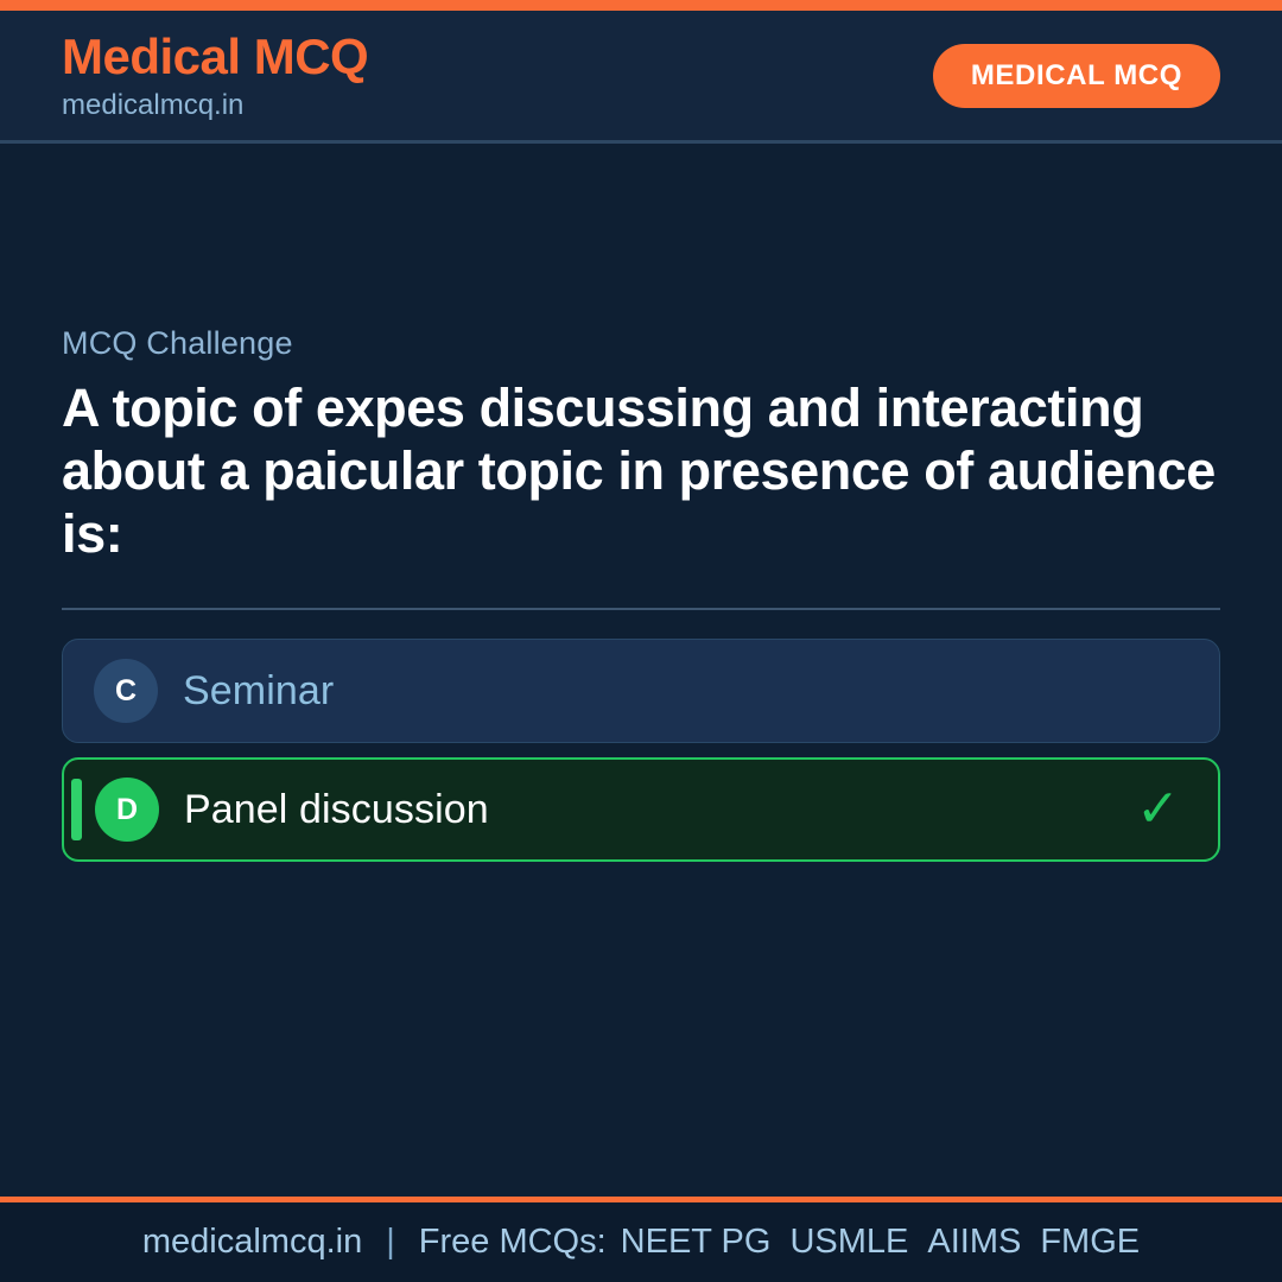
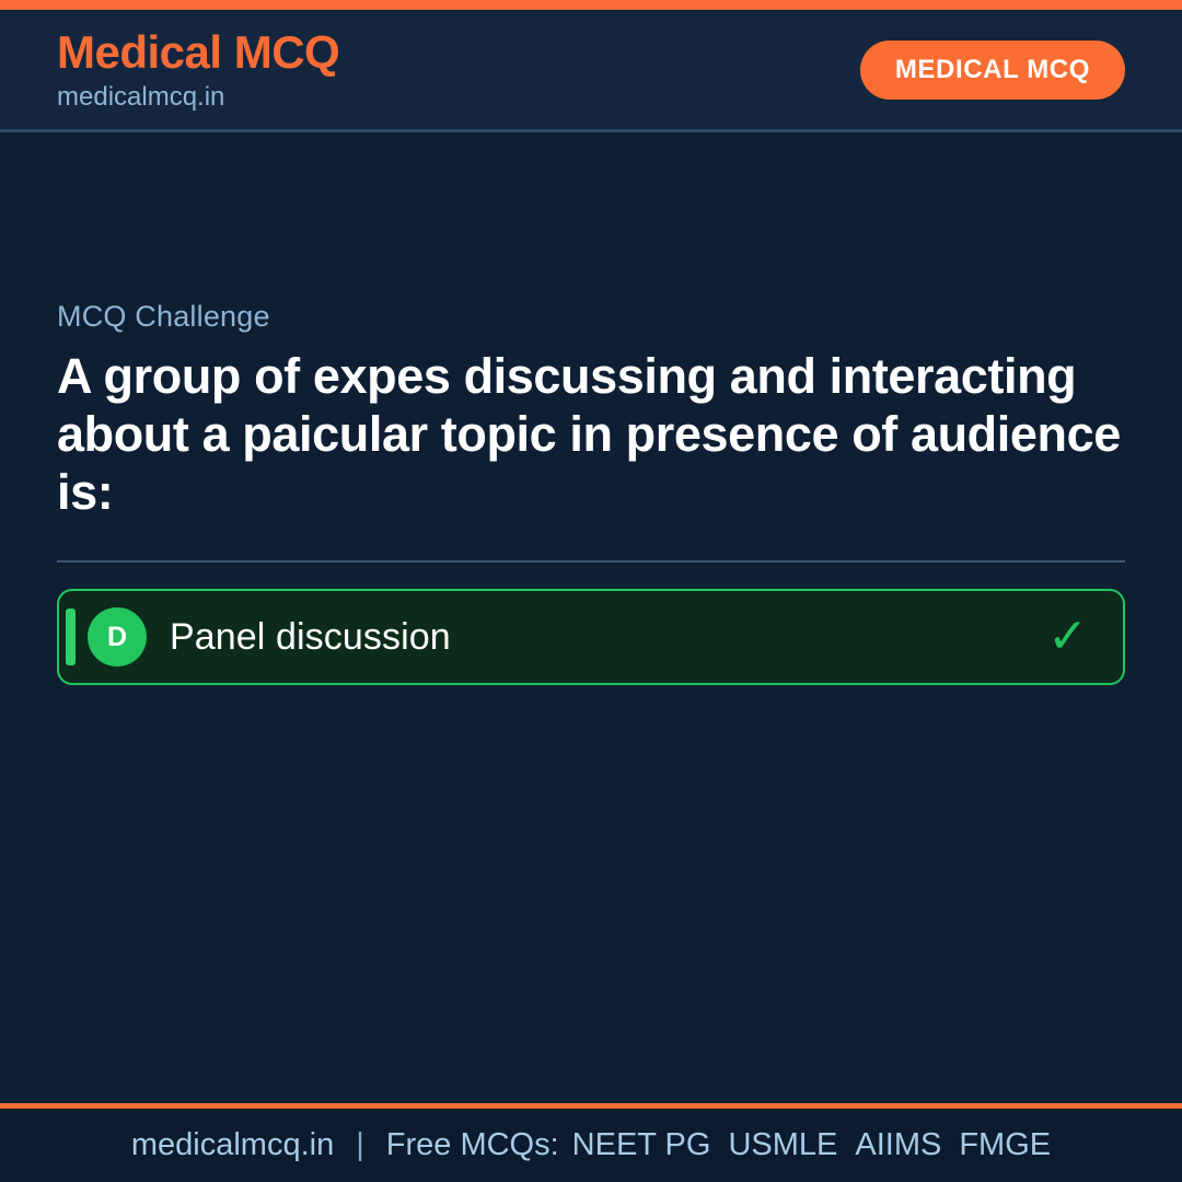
  Medical MCQ
  medicalmcq.in
  MEDICAL MCQ
  MCQ Challenge
- A topic of expes discussing and interacting about a paicular topic in presence of audience is:
+ A group of expes discussing and interacting about a paicular topic in presence of audience is:
- C
- Seminar
  D
  Panel discussion
  ✓
  medicalmcq.in
  |
  Free MCQs:
  NEET PG
  USMLE
  AIIMS
  FMGE
